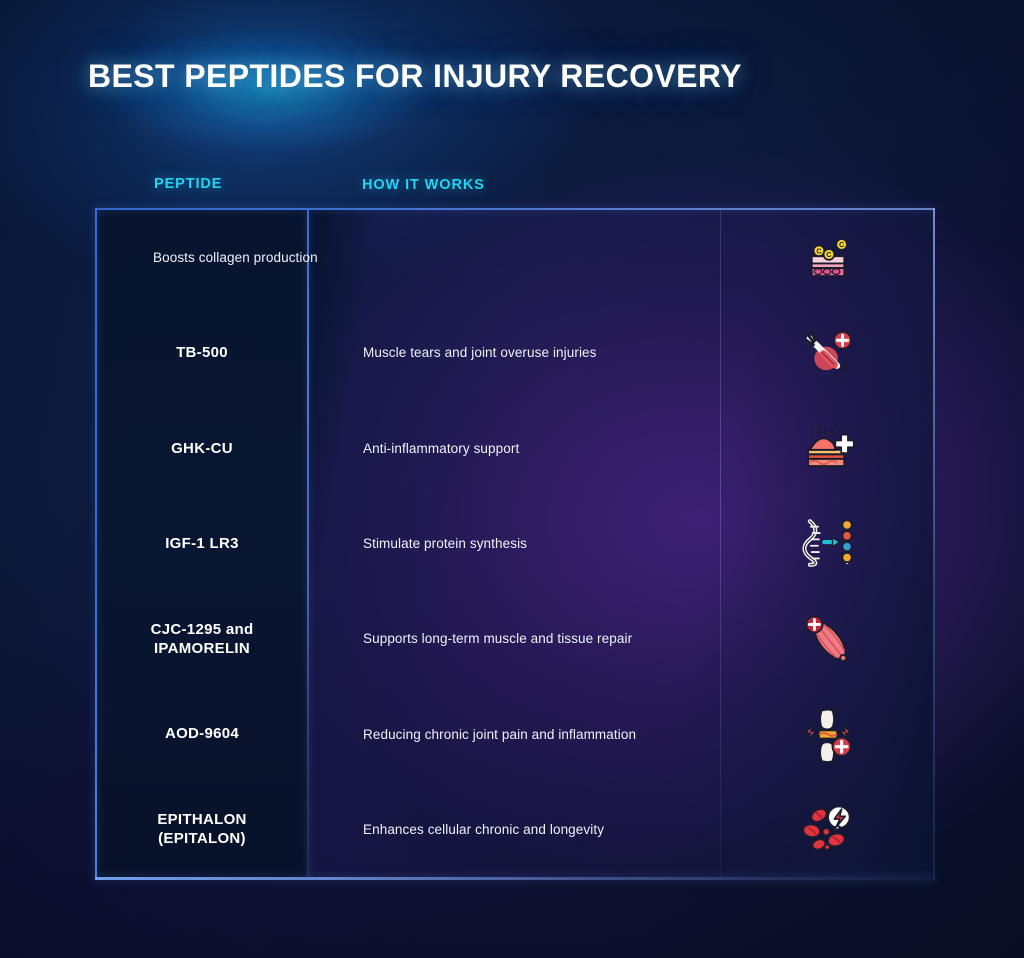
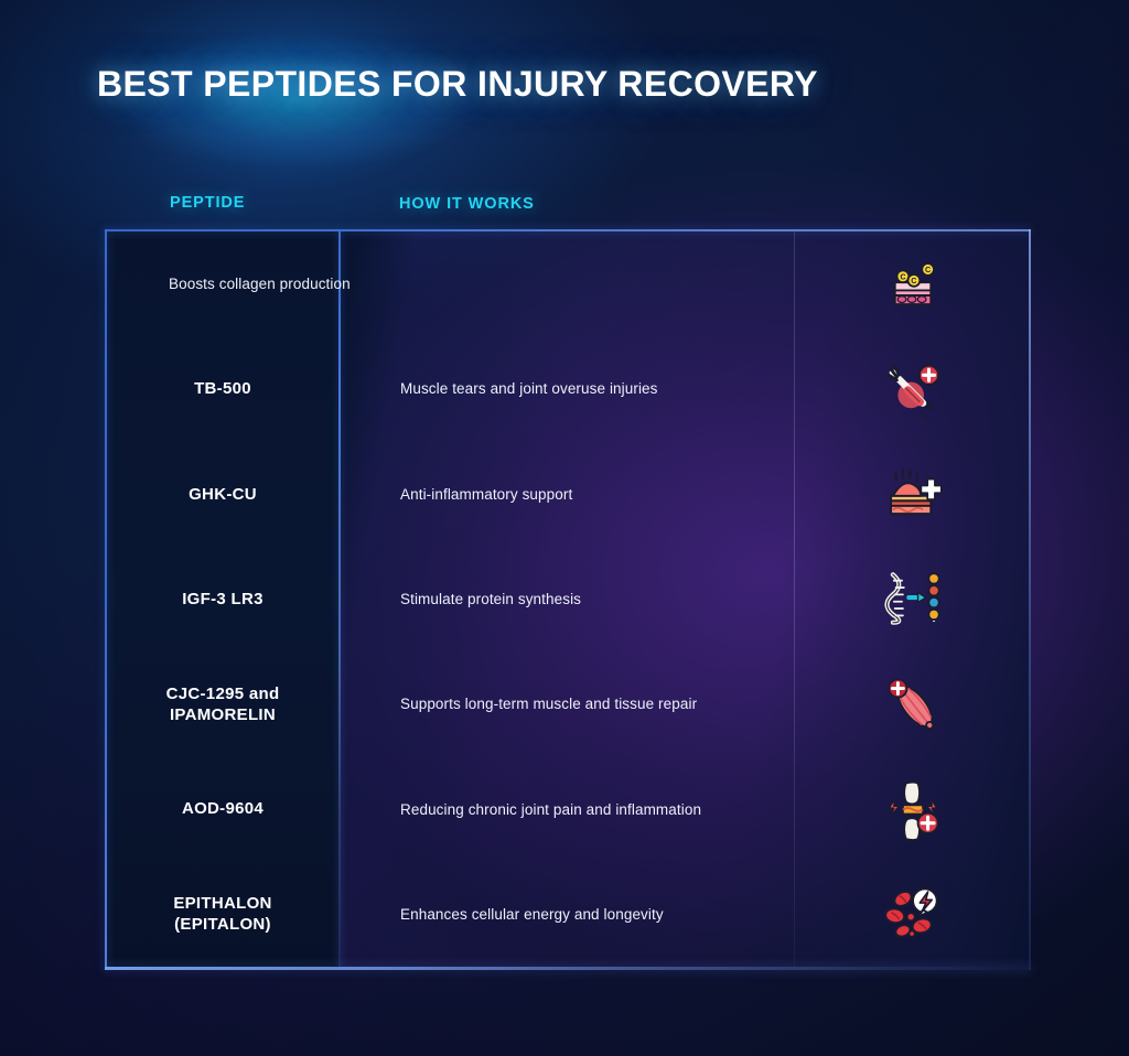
  BEST PEPTIDES FOR INJURY RECOVERY
  PEPTIDE
  HOW IT WORKS
  Boosts collagen production
  C
  C
  C
  TB-500
  Muscle tears and joint overuse injuries
  GHK-CU
  Anti-inflammatory support
- IGF-1 LR3
+ IGF-3 LR3
  Stimulate protein synthesis
  CJC-1295 and
  IPAMORELIN
  Supports long-term muscle and tissue repair
  AOD-9604
  Reducing chronic joint pain and inflammation
  EPITHALON
  (EPITALON)
- Enhances cellular chronic and longevity
+ Enhances cellular energy and longevity
